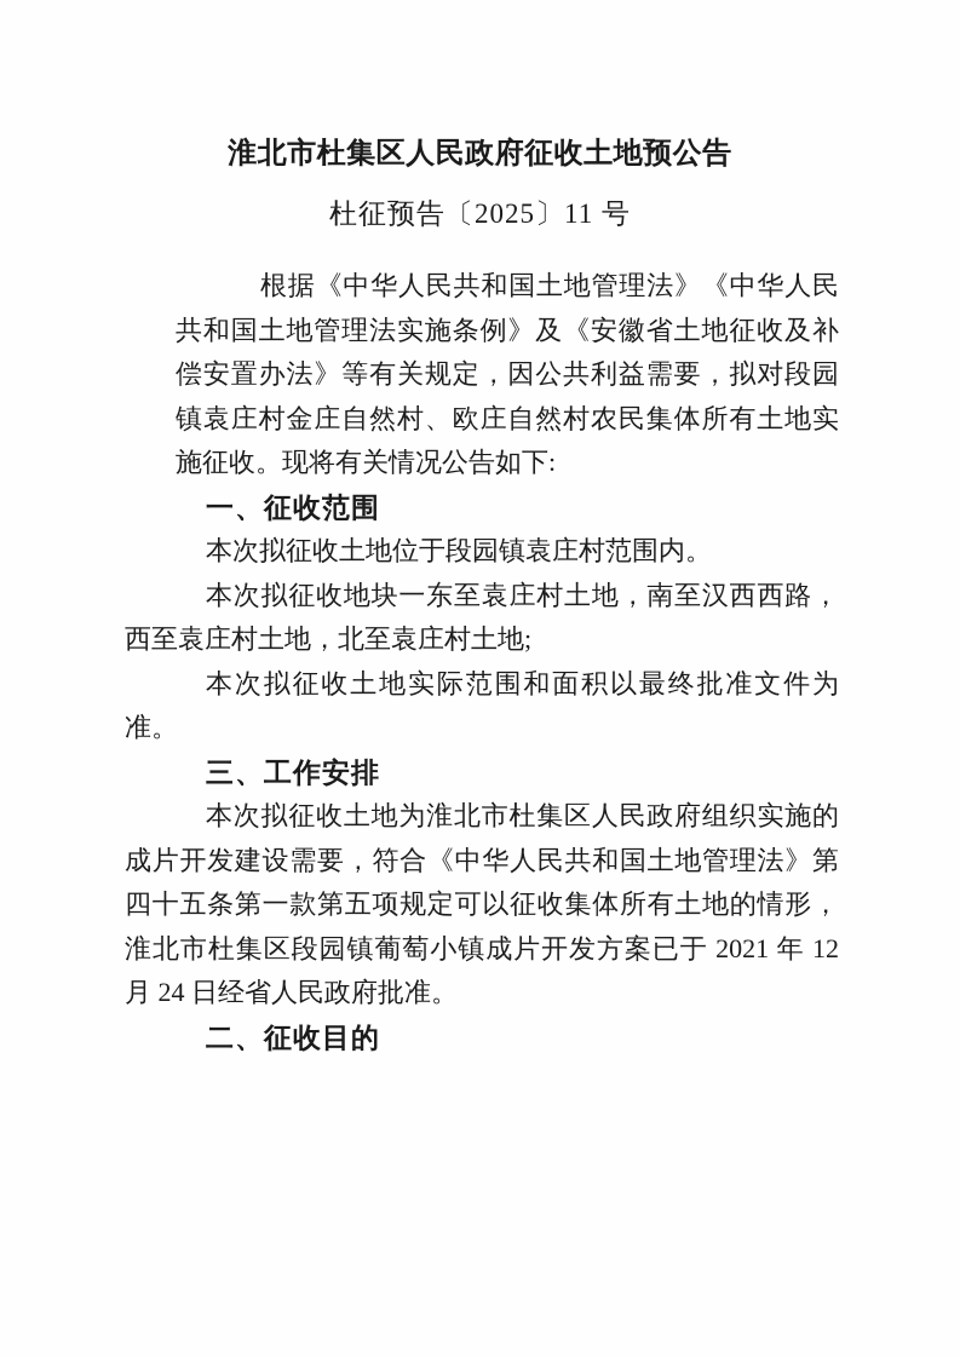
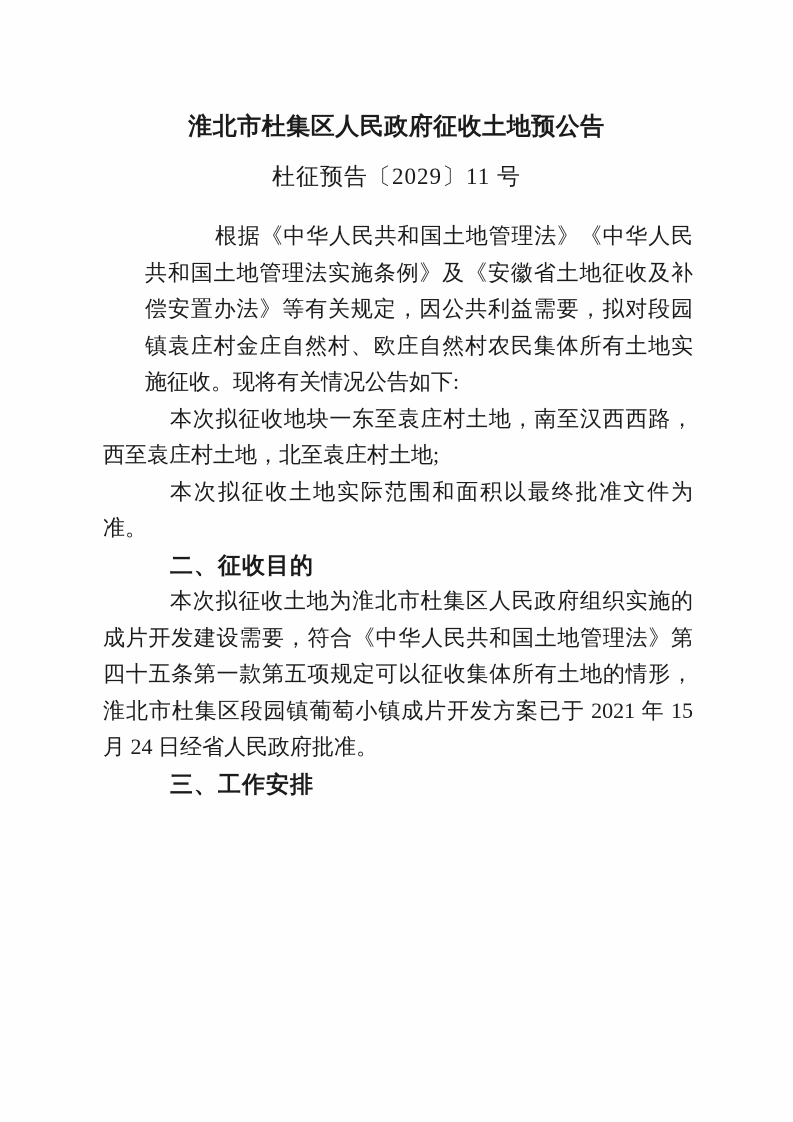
  淮北市杜集区人民政府征收土地预公告
- 杜征预告〔2025〕11 号
+ 杜征预告〔2029〕11 号
  根据《中华人民共和国土地管理法》《中华人民共和国土地管理法实施条例》及《安徽省土地征收及补偿安置办法》等有关规定，因公共利益需要，拟对段园镇袁庄村金庄自然村、欧庄自然村农民集体所有土地实施征收。现将有关情况公告如下:
- 一、征收范围
- 本次拟征收土地位于段园镇袁庄村范围内。
  本次拟征收地块一东至袁庄村土地，南至汉西西路，西至袁庄村土地，北至袁庄村土地;
  本次拟征收土地实际范围和面积以最终批准文件为准。
- 三、工作安排
+ 二、征收目的
- 本次拟征收土地为淮北市杜集区人民政府组织实施的成片开发建设需要，符合《中华人民共和国土地管理法》第四十五条第一款第五项规定可以征收集体所有土地的情形，淮北市杜集区段园镇葡萄小镇成片开发方案已于 2021 年 12 月 24 日经省人民政府批准。
+ 本次拟征收土地为淮北市杜集区人民政府组织实施的成片开发建设需要，符合《中华人民共和国土地管理法》第四十五条第一款第五项规定可以征收集体所有土地的情形，淮北市杜集区段园镇葡萄小镇成片开发方案已于 2021 年 15 月 24 日经省人民政府批准。
- 二、征收目的
+ 三、工作安排
